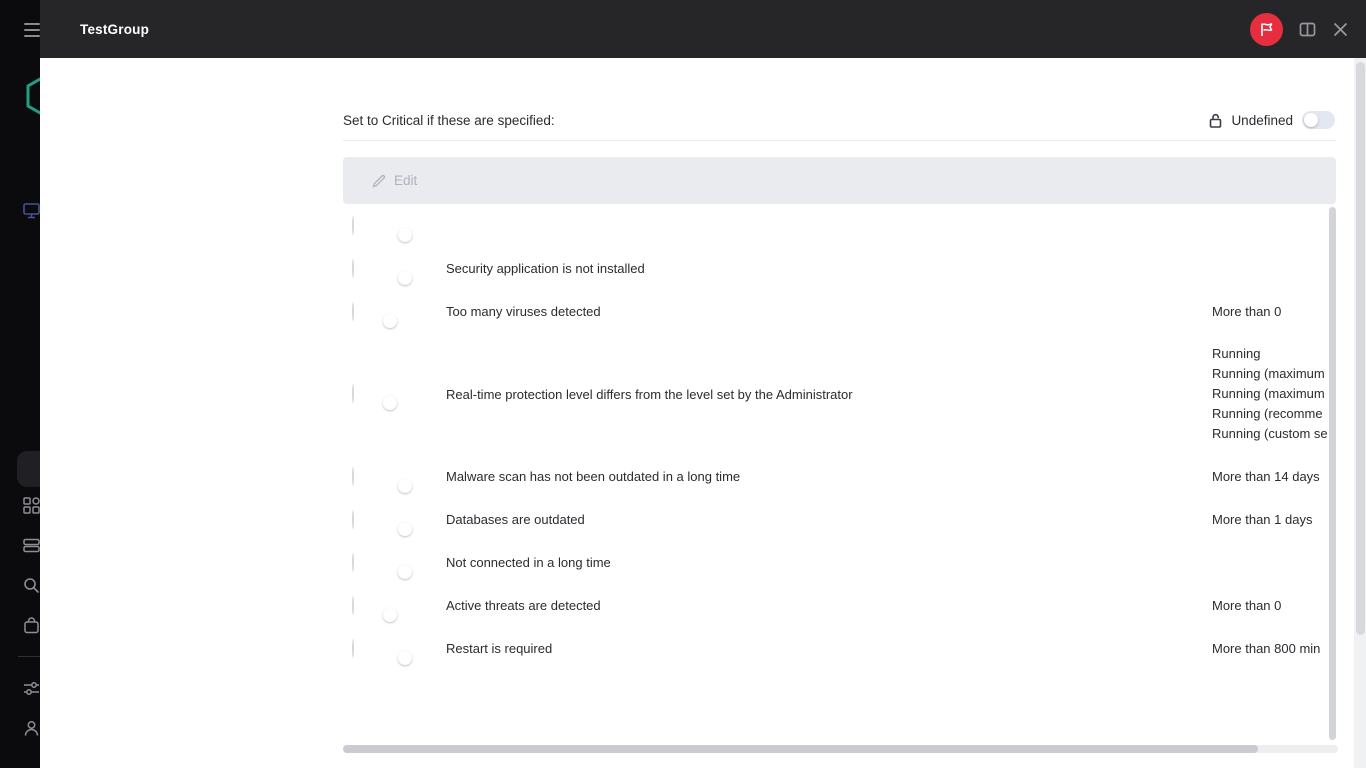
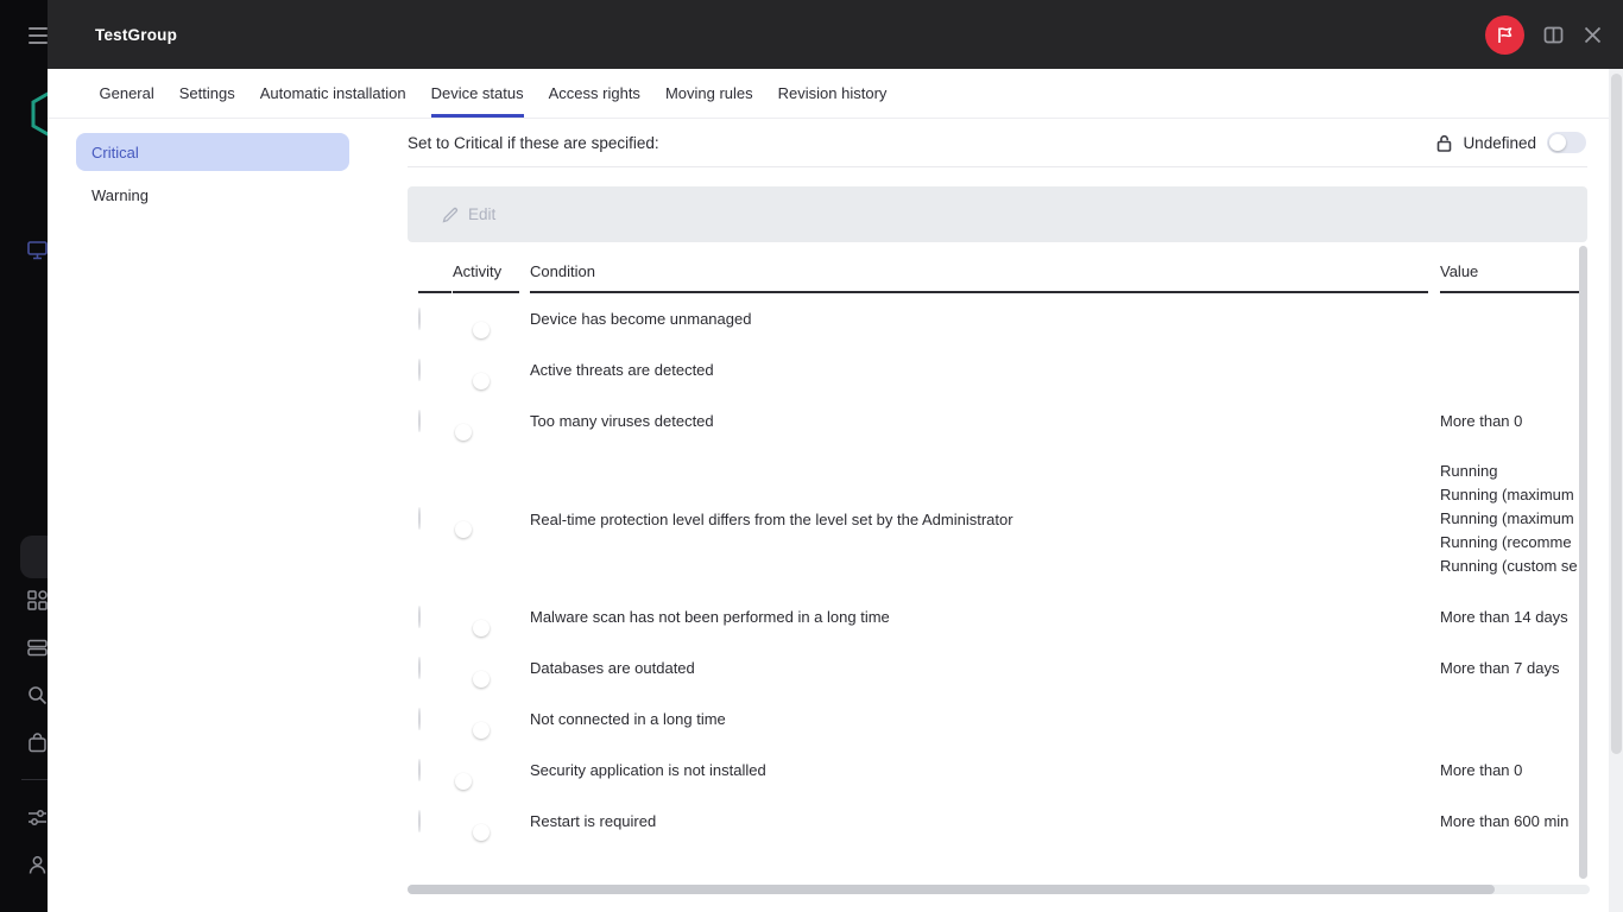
  TestGroup
+ General
+ Settings
+ Automatic installation
+ Device status
+ Access rights
+ Moving rules
+ Revision history
+ Critical
+ Warning
  Set to Critical if these are specified:
  Undefined
  Edit
+ Activity
+ Condition
+ Value
+ Device has become unmanaged
- Security application is not installed
+ Active threats are detected
  Too many viruses detected
  More than 0
  Real-time protection level differs from the level set by the Administrator
  Running
  Running (maximum
  Running (maximum
  Running (recomme
  Running (custom se
- Malware scan has not been outdated in a long time
+ Malware scan has not been performed in a long time
  More than 14 days
  Databases are outdated
- More than 1 days
+ More than 7 days
  Not connected in a long time
- Active threats are detected
+ Security application is not installed
  More than 0
  Restart is required
- More than 800 min
+ More than 600 min
